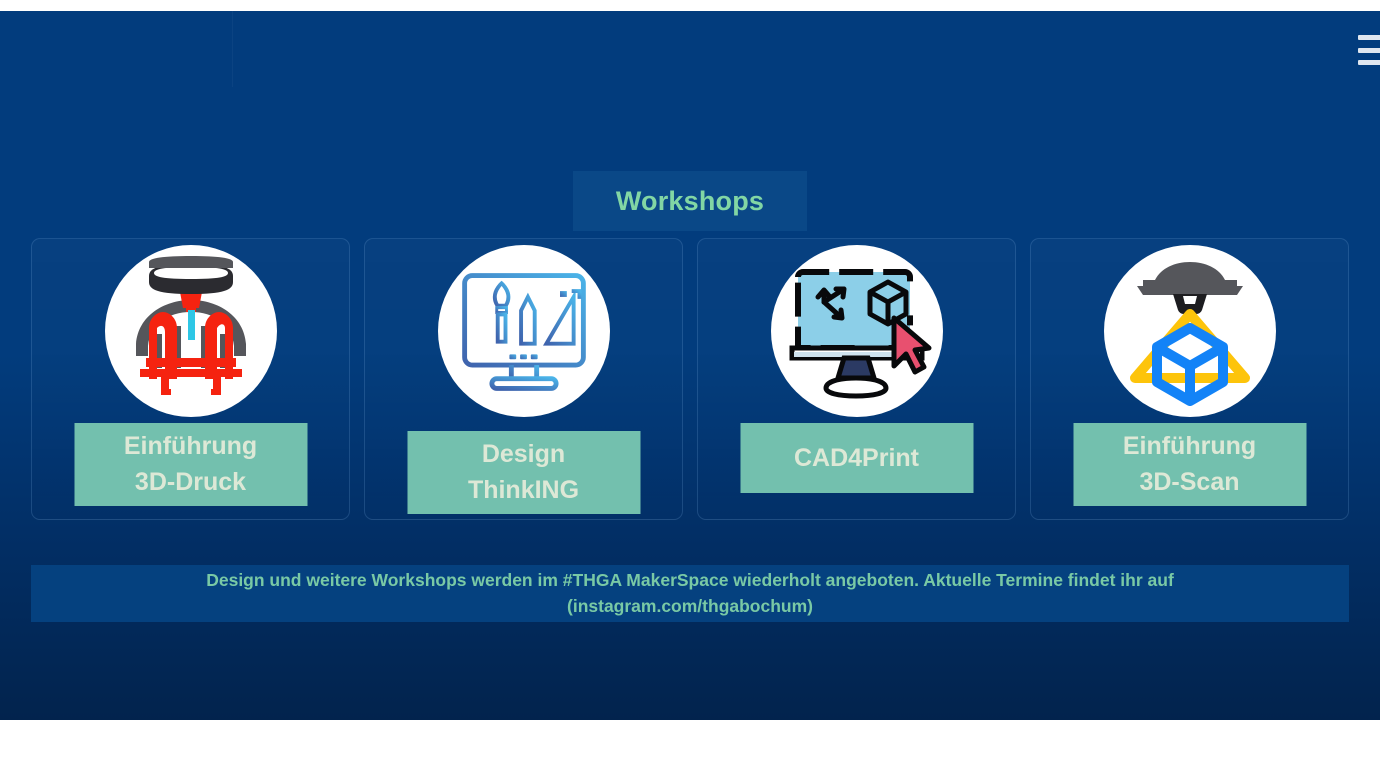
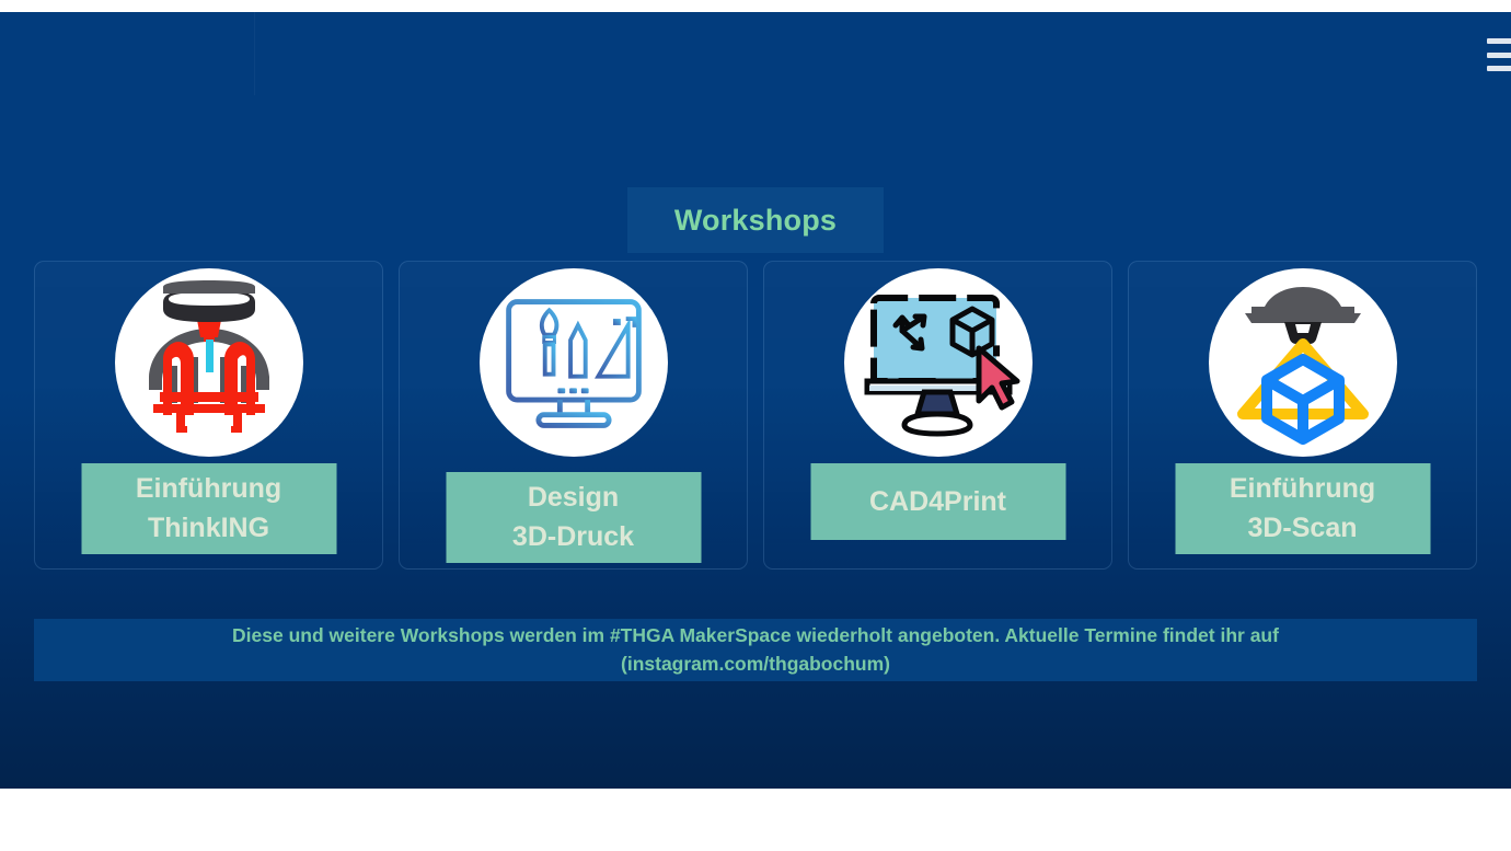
  Workshops
  Einführung
- 3D-Druck
+ ThinkING
  Design
- ThinkING
+ 3D-Druck
  CAD4Print
  Einführung
  3D-Scan
- Design und weitere Workshops werden im #THGA MakerSpace wiederholt angeboten. Aktuelle Termine findet ihr auf (instagram.com/thgabochum)
+ Diese und weitere Workshops werden im #THGA MakerSpace wiederholt angeboten. Aktuelle Termine findet ihr auf (instagram.com/thgabochum)
